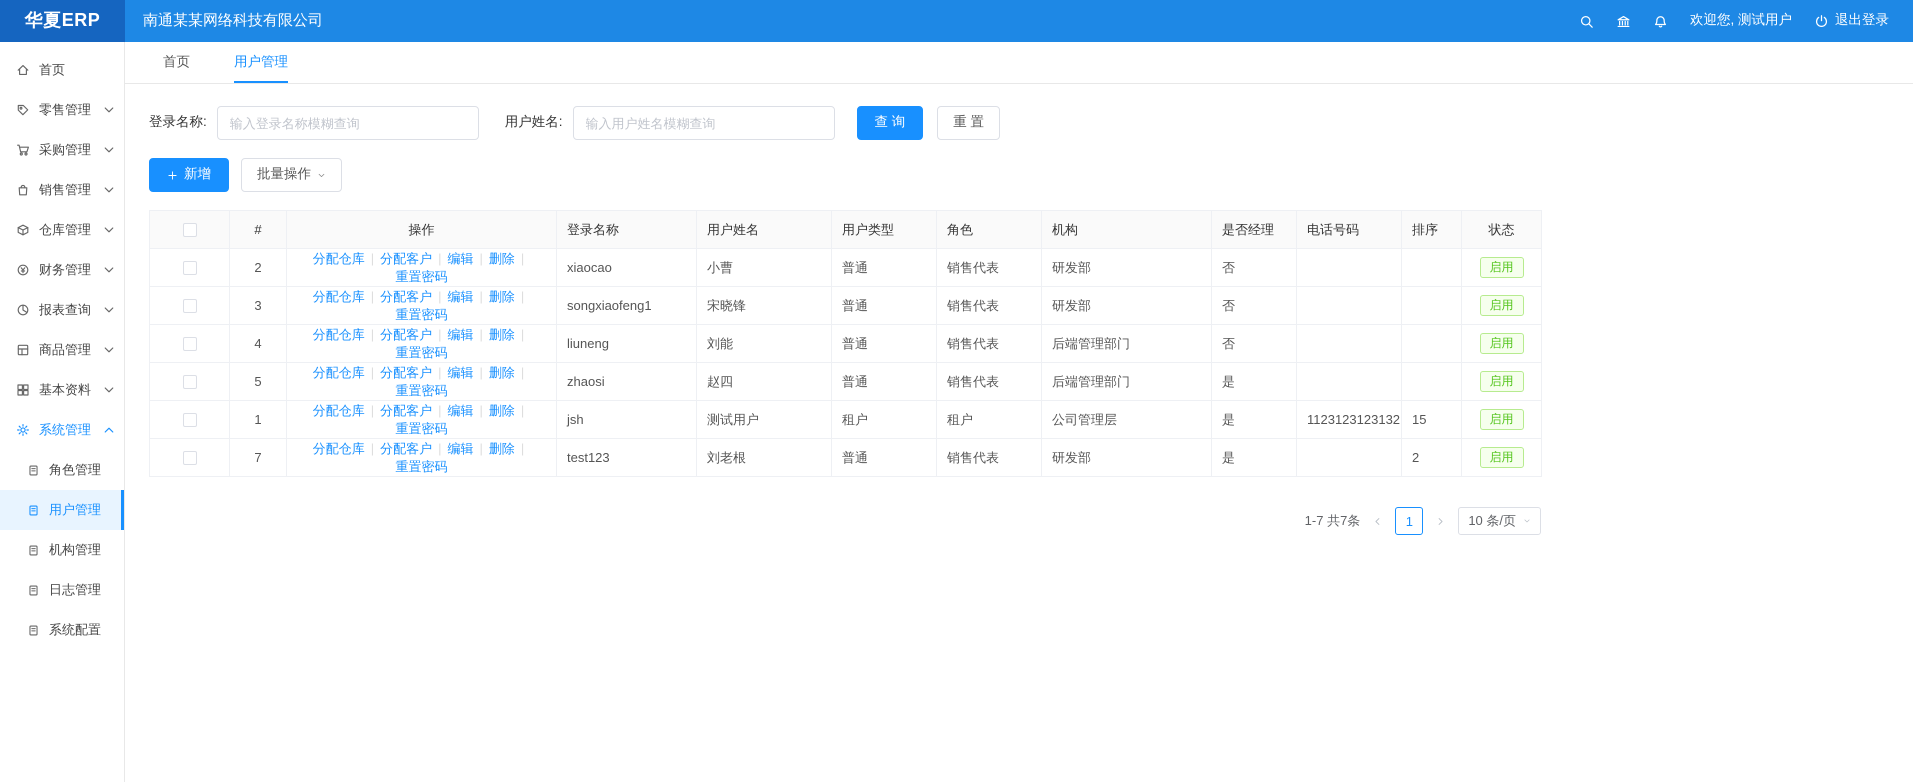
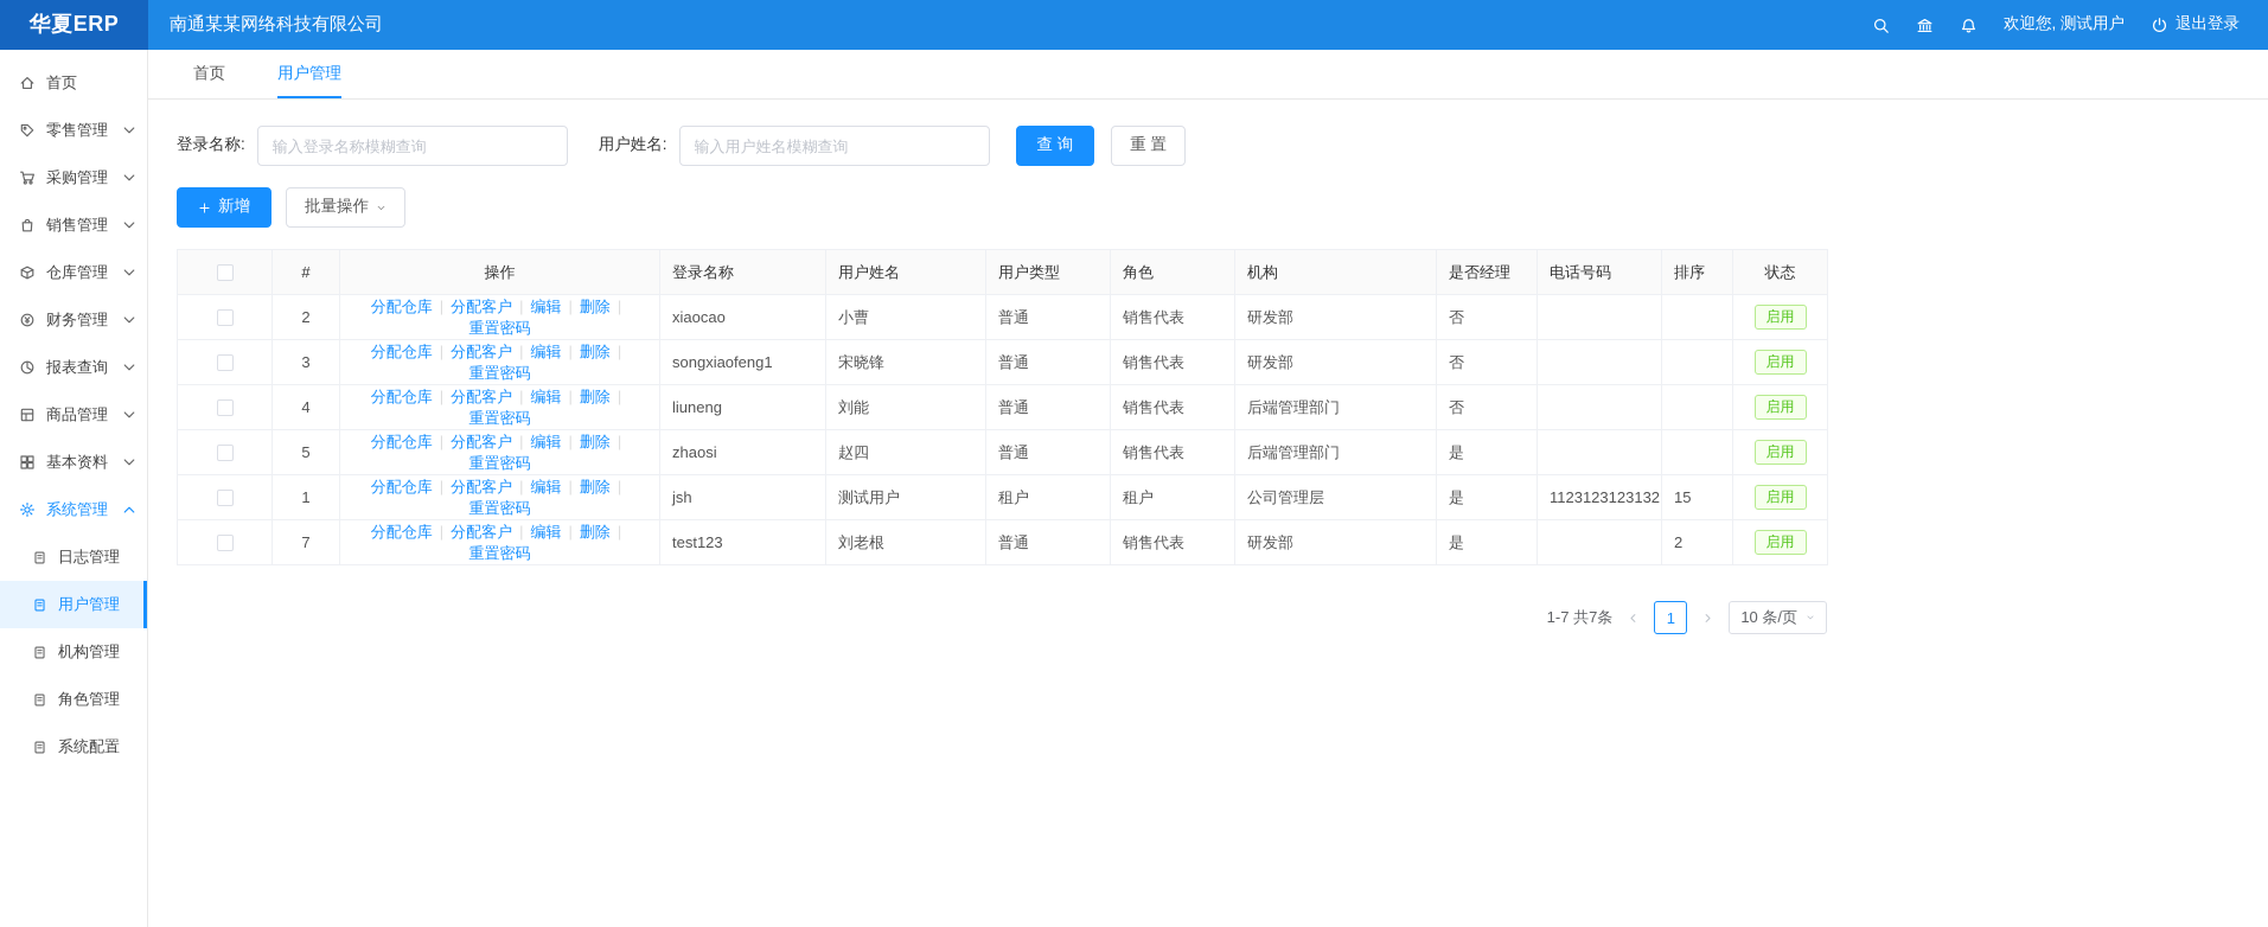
  华夏ERP
  南通某某网络科技有限公司
  欢迎您, 测试用户
  退出登录
  首页
  零售管理
  采购管理
  销售管理
  仓库管理
  财务管理
  报表查询
  商品管理
  基本资料
  系统管理
- 角色管理
+ 日志管理
  用户管理
  机构管理
- 日志管理
+ 角色管理
  系统配置
  首页
  用户管理
  登录名称:
  输入登录名称模糊查询
  用户姓名:
  输入用户姓名模糊查询
  查 询
  重 置
  新增
  批量操作
  	#	操作	登录名称	用户姓名	用户类型	角色	机构	是否经理	电话号码	排序	状态
  	2	分配仓库 | 分配客户 | 编辑 | 删除 |重置密码	xiaocao	小曹	普通	销售代表	研发部	否			启用
  	3	分配仓库 | 分配客户 | 编辑 | 删除 |重置密码	songxiaofeng1	宋晓锋	普通	销售代表	研发部	否			启用
  	4	分配仓库 | 分配客户 | 编辑 | 删除 |重置密码	liuneng	刘能	普通	销售代表	后端管理部门	否			启用
  	5	分配仓库 | 分配客户 | 编辑 | 删除 |重置密码	zhaosi	赵四	普通	销售代表	后端管理部门	是			启用
  	1	分配仓库 | 分配客户 | 编辑 | 删除 |重置密码	jsh	测试用户	租户	租户	公司管理层	是	1123123123132	15	启用
  	7	分配仓库 | 分配客户 | 编辑 | 删除 |重置密码	test123	刘老根	普通	销售代表	研发部	是		2	启用
  1-7 共7条
  1
  10 条/页
